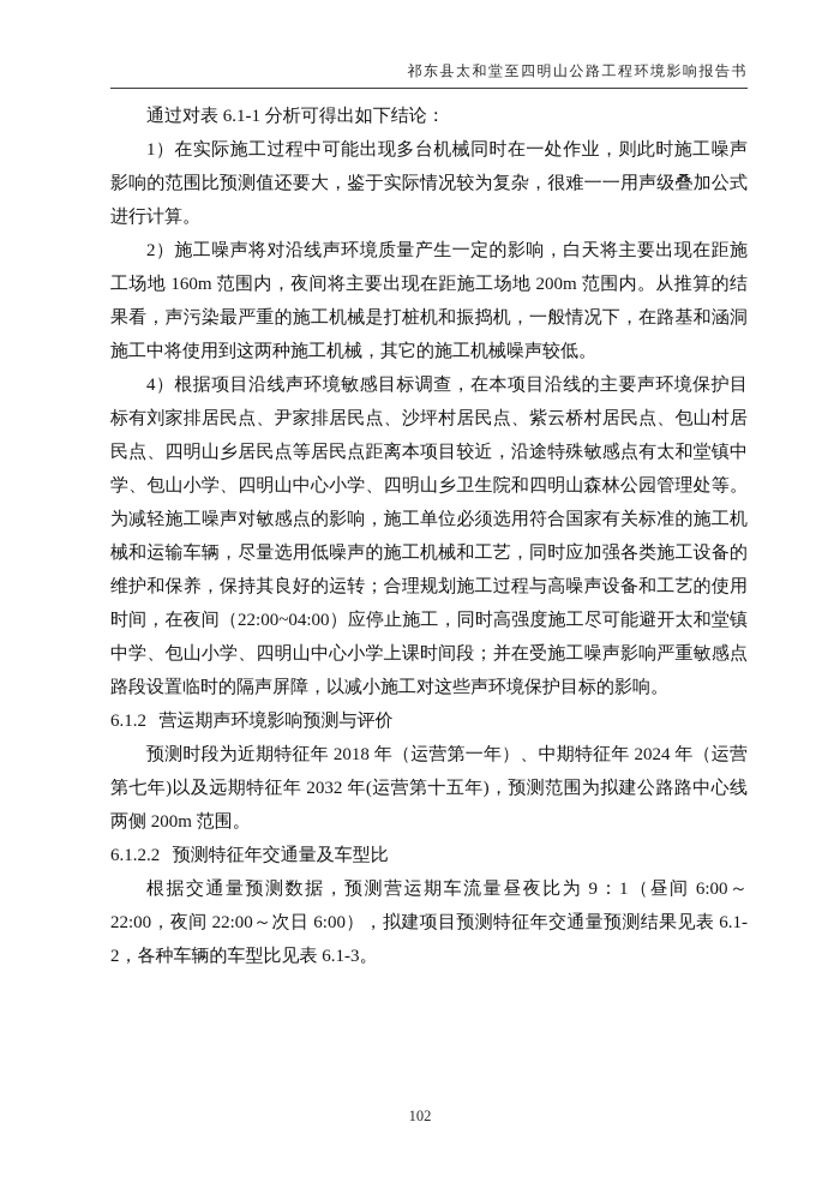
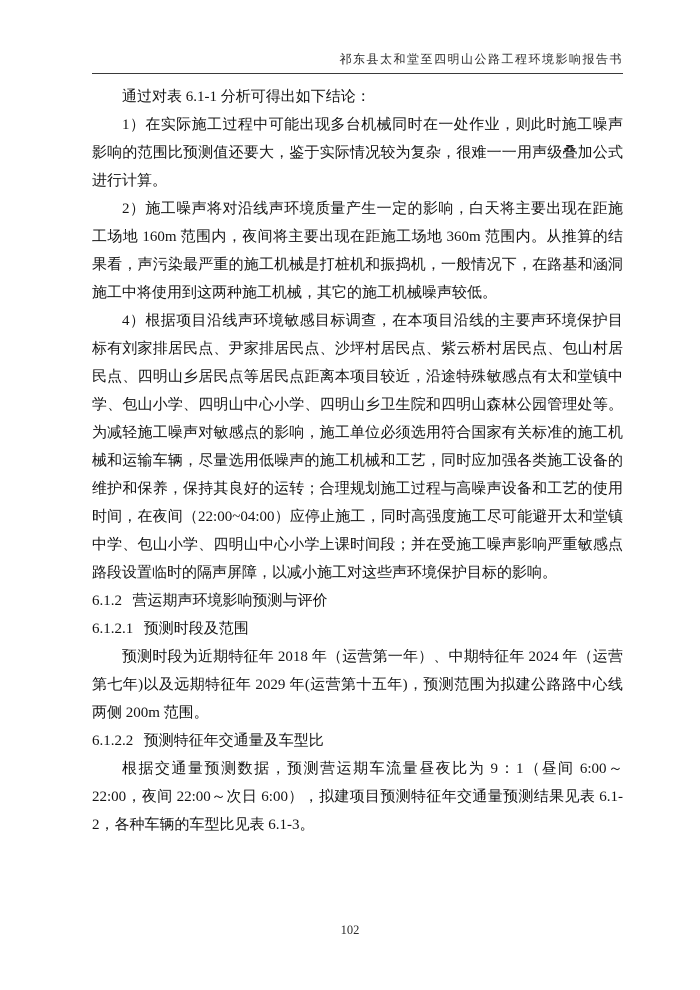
  祁东县太和堂至四明山公路工程环境影响报告书
  通过对表 6.1-1 分析可得出如下结论：
  1）在实际施工过程中可能出现多台机械同时在一处作业，则此时施工噪声影响的范围比预测值还要大，鉴于实际情况较为复杂，很难一一用声级叠加公式进行计算。
- 2）施工噪声将对沿线声环境质量产生一定的影响，白天将主要出现在距施工场地 160m 范围内，夜间将主要出现在距施工场地 200m 范围内。从推算的结果看，声污染最严重的施工机械是打桩机和振捣机，一般情况下，在路基和涵洞施工中将使用到这两种施工机械，其它的施工机械噪声较低。
+ 2）施工噪声将对沿线声环境质量产生一定的影响，白天将主要出现在距施工场地 160m 范围内，夜间将主要出现在距施工场地 360m 范围内。从推算的结果看，声污染最严重的施工机械是打桩机和振捣机，一般情况下，在路基和涵洞施工中将使用到这两种施工机械，其它的施工机械噪声较低。
  4）根据项目沿线声环境敏感目标调查，在本项目沿线的主要声环境保护目标有刘家排居民点、尹家排居民点、沙坪村居民点、紫云桥村居民点、包山村居民点、四明山乡居民点等居民点距离本项目较近，沿途特殊敏感点有太和堂镇中学、包山小学、四明山中心小学、四明山乡卫生院和四明山森林公园管理处等。为减轻施工噪声对敏感点的影响，施工单位必须选用符合国家有关标准的施工机械和运输车辆，尽量选用低噪声的施工机械和工艺，同时应加强各类施工设备的维护和保养，保持其良好的运转；合理规划施工过程与高噪声设备和工艺的使用时间，在夜间（22:00~04:00）应停止施工，同时高强度施工尽可能避开太和堂镇中学、包山小学、四明山中心小学上课时间段；并在受施工噪声影响严重敏感点路段设置临时的隔声屏障，以减小施工对这些声环境保护目标的影响。
  6.1.2 营运期声环境影响预测与评价
+ 6.1.2.1 预测时段及范围
- 预测时段为近期特征年 2018 年（运营第一年）、中期特征年 2024 年（运营第七年)以及远期特征年 2032 年(运营第十五年)，预测范围为拟建公路路中心线两侧 200m 范围。
+ 预测时段为近期特征年 2018 年（运营第一年）、中期特征年 2024 年（运营第七年)以及远期特征年 2029 年(运营第十五年)，预测范围为拟建公路路中心线两侧 200m 范围。
  6.1.2.2 预测特征年交通量及车型比
  根据交通量预测数据，预测营运期车流量昼夜比为 9：1（昼间 6:00～22:00，夜间 22:00～次日 6:00），拟建项目预测特征年交通量预测结果见表 6.1-2，各种车辆的车型比见表 6.1-3。
  102
